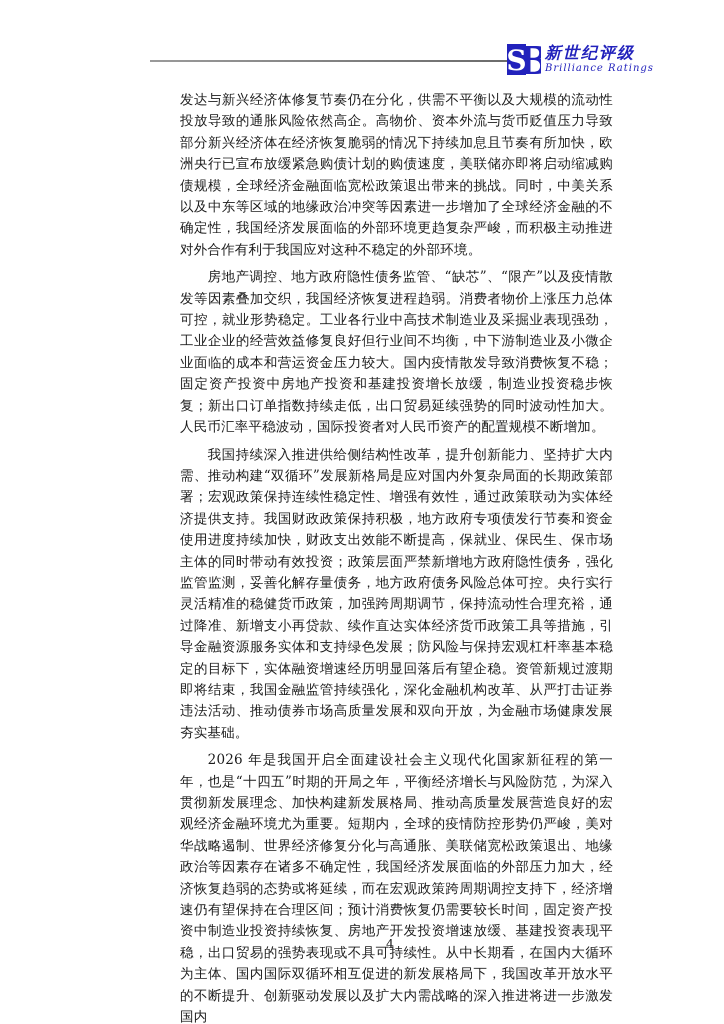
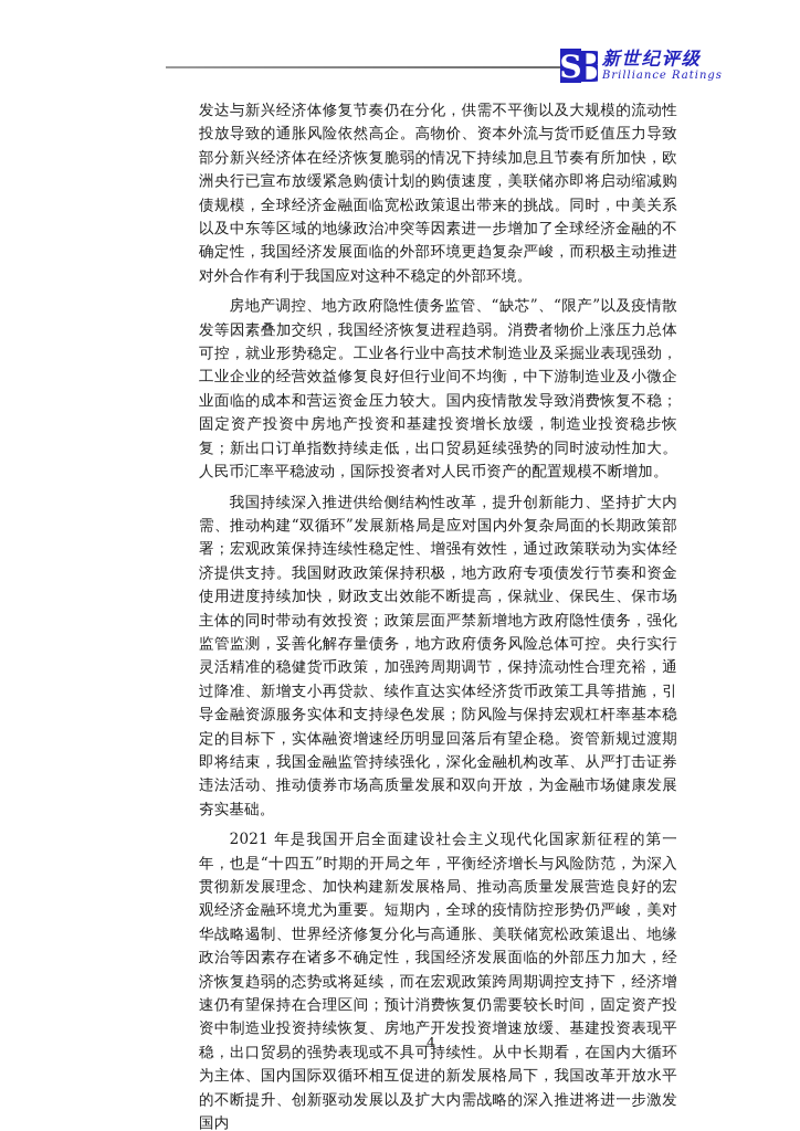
  B
  S
  新世纪评级
  Brilliance Ratings
  发达与新兴经济体修复节奏仍在分化，供需不平衡以及大规模的流动性投放导致的通胀风险依然高企。高物价、资本外流与货币贬值压力导致部分新兴经济体在经济恢复脆弱的情况下持续加息且节奏有所加快，欧洲央行已宣布放缓紧急购债计划的购债速度，美联储亦即将启动缩减购债规模，全球经济金融面临宽松政策退出带来的挑战。同时，中美关系以及中东等区域的地缘政治冲突等因素进一步增加了全球经济金融的不确定性，我国经济发展面临的外部环境更趋复杂严峻，而积极主动推进对外合作有利于我国应对这种不稳定的外部环境。
  房地产调控、地方政府隐性债务监管、“缺芯”、“限产”以及疫情散发等因素叠加交织，我国经济恢复进程趋弱。消费者物价上涨压力总体可控，就业形势稳定。工业各行业中高技术制造业及采掘业表现强劲，工业企业的经营效益修复良好但行业间不均衡，中下游制造业及小微企业面临的成本和营运资金压力较大。国内疫情散发导致消费恢复不稳；固定资产投资中房地产投资和基建投资增长放缓，制造业投资稳步恢复；新出口订单指数持续走低，出口贸易延续强势的同时波动性加大。人民币汇率平稳波动，国际投资者对人民币资产的配置规模不断增加。
  我国持续深入推进供给侧结构性改革，提升创新能力、坚持扩大内需、推动构建“双循环”发展新格局是应对国内外复杂局面的长期政策部署；宏观政策保持连续性稳定性、增强有效性，通过政策联动为实体经济提供支持。我国财政政策保持积极，地方政府专项债发行节奏和资金使用进度持续加快，财政支出效能不断提高，保就业、保民生、保市场主体的同时带动有效投资；政策层面严禁新增地方政府隐性债务，强化监管监测，妥善化解存量债务，地方政府债务风险总体可控。央行实行灵活精准的稳健货币政策，加强跨周期调节，保持流动性合理充裕，通过降准、新增支小再贷款、续作直达实体经济货币政策工具等措施，引导金融资源服务实体和支持绿色发展；防风险与保持宏观杠杆率基本稳定的目标下，实体融资增速经历明显回落后有望企稳。资管新规过渡期即将结束，我国金融监管持续强化，深化金融机构改革、从严打击证券违法活动、推动债券市场高质量发展和双向开放，为金融市场健康发展夯实基础。
- 2026 年是我国开启全面建设社会主义现代化国家新征程的第一年，也是“十四五”时期的开局之年，平衡经济增长与风险防范，为深入贯彻新发展理念、加快构建新发展格局、推动高质量发展营造良好的宏观经济金融环境尤为重要。短期内，全球的疫情防控形势仍严峻，美对华战略遏制、世界经济修复分化与高通胀、美联储宽松政策退出、地缘政治等因素存在诸多不确定性，我国经济发展面临的外部压力加大，经济恢复趋弱的态势或将延续，而在宏观政策跨周期调控支持下，经济增速仍有望保持在合理区间；预计消费恢复仍需要较长时间，固定资产投资中制造业投资持续恢复、房地产开发投资增速放缓、基建投资表现平稳，出口贸易的强势表现或不具可持续性。从中长期看，在国内大循环为主体、国内国际双循环相互促进的新发展格局下，我国改革开放水平的不断提升、创新驱动发展以及扩大内需战略的深入推进将进一步激发国内
+ 2021 年是我国开启全面建设社会主义现代化国家新征程的第一年，也是“十四五”时期的开局之年，平衡经济增长与风险防范，为深入贯彻新发展理念、加快构建新发展格局、推动高质量发展营造良好的宏观经济金融环境尤为重要。短期内，全球的疫情防控形势仍严峻，美对华战略遏制、世界经济修复分化与高通胀、美联储宽松政策退出、地缘政治等因素存在诸多不确定性，我国经济发展面临的外部压力加大，经济恢复趋弱的态势或将延续，而在宏观政策跨周期调控支持下，经济增速仍有望保持在合理区间；预计消费恢复仍需要较长时间，固定资产投资中制造业投资持续恢复、房地产开发投资增速放缓、基建投资表现平稳，出口贸易的强势表现或不具可持续性。从中长期看，在国内大循环为主体、国内国际双循环相互促进的新发展格局下，我国改革开放水平的不断提升、创新驱动发展以及扩大内需战略的深入推进将进一步激发国内
  4
